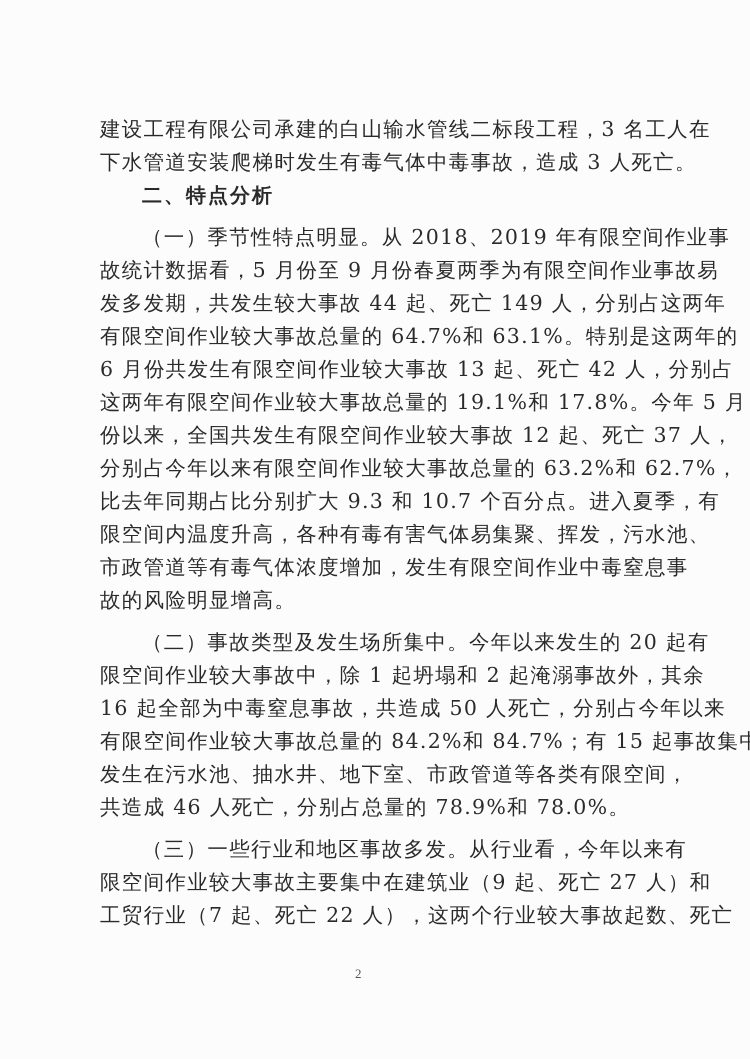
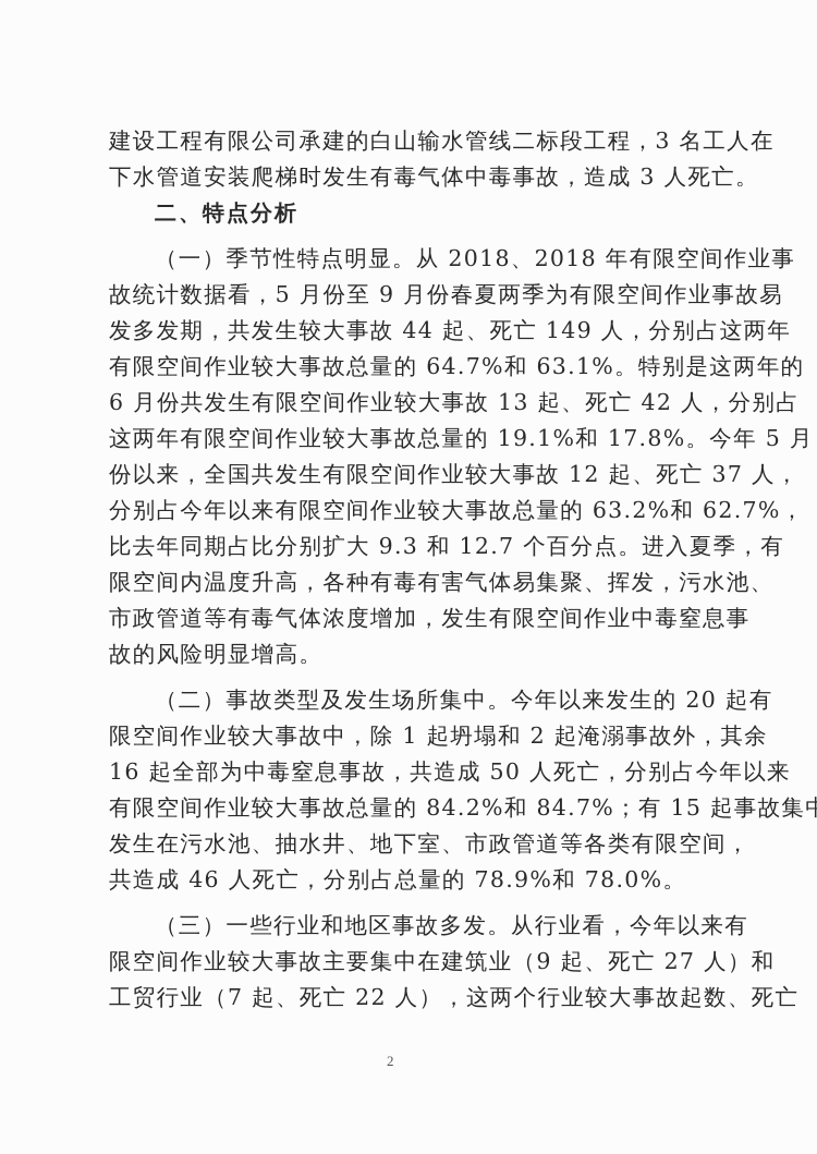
  建设工程有限公司承建的白山输水管线二标段工程，3 名工人在
  下水管道安装爬梯时发生有毒气体中毒事故，造成 3 人死亡。
  二、特点分析
- （一）季节性特点明显。从 2018、2019 年有限空间作业事
+ （一）季节性特点明显。从 2018、2018 年有限空间作业事
  故统计数据看，5 月份至 9 月份春夏两季为有限空间作业事故易
  发多发期，共发生较大事故 44 起、死亡 149 人，分别占这两年
  有限空间作业较大事故总量的 64.7%和 63.1%。特别是这两年的
  6 月份共发生有限空间作业较大事故 13 起、死亡 42 人，分别占
  这两年有限空间作业较大事故总量的 19.1%和 17.8%。今年 5 月
  份以来，全国共发生有限空间作业较大事故 12 起、死亡 37 人，
  分别占今年以来有限空间作业较大事故总量的 63.2%和 62.7%，
- 比去年同期占比分别扩大 9.3 和 10.7 个百分点。进入夏季，有
+ 比去年同期占比分别扩大 9.3 和 12.7 个百分点。进入夏季，有
  限空间内温度升高，各种有毒有害气体易集聚、挥发，污水池、
  市政管道等有毒气体浓度增加，发生有限空间作业中毒窒息事
  故的风险明显增高。
  （二）事故类型及发生场所集中。今年以来发生的 20 起有
  限空间作业较大事故中，除 1 起坍塌和 2 起淹溺事故外，其余
  16 起全部为中毒窒息事故，共造成 50 人死亡，分别占今年以来
  有限空间作业较大事故总量的 84.2%和 84.7%；有 15 起事故集
  发生在污水池、抽水井、地下室、市政管道等各类有限空间，
  共造成 46 人死亡，分别占总量的 78.9%和 78.0%。
  （三）一些行业和地区事故多发。从行业看，今年以来有
  限空间作业较大事故主要集中在建筑业（9 起、死亡 27 人）和
  工贸行业（7 起、死亡 22 人），这两个行业较大事故起数、死亡
  2
